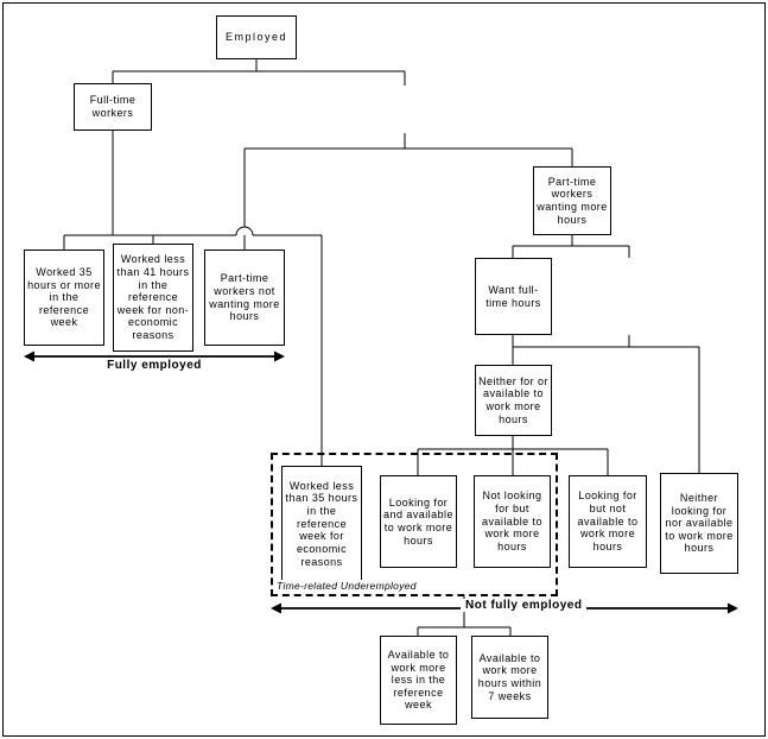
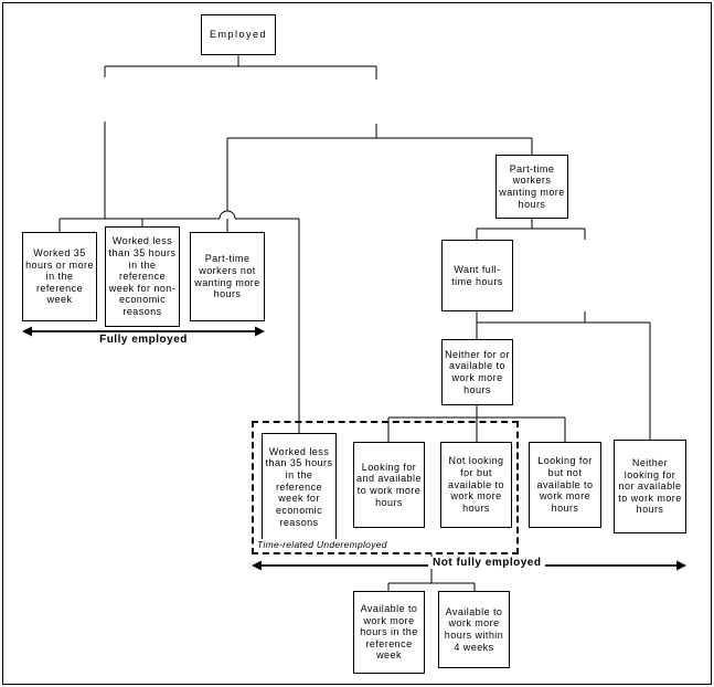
  Employed
- Full-time workers
  Part-time workers wanting more hours
  Worked 35 hours or more in the reference week
- Worked less than 41 hours in the reference week for non-economic reasons
+ Worked less than 35 hours in the reference week for non-economic reasons
  Part-time workers not wanting more hours
  Want full-time hours
  Neither for or available to work more hours
  Worked less than 35 hours in the reference week for economic reasons
  Looking for and available to work more hours
  Not looking for but available to work more hours
  Looking for but not available to work more hours
  Neither looking for nor available to work more hours
- Available to work more less in the reference week
+ Available to work more hours in the reference week
- Available to work more hours within 7 weeks
+ Available to work more hours within 4 weeks
  Fully employed
  Not fully employed
  Time-related Underemployed
